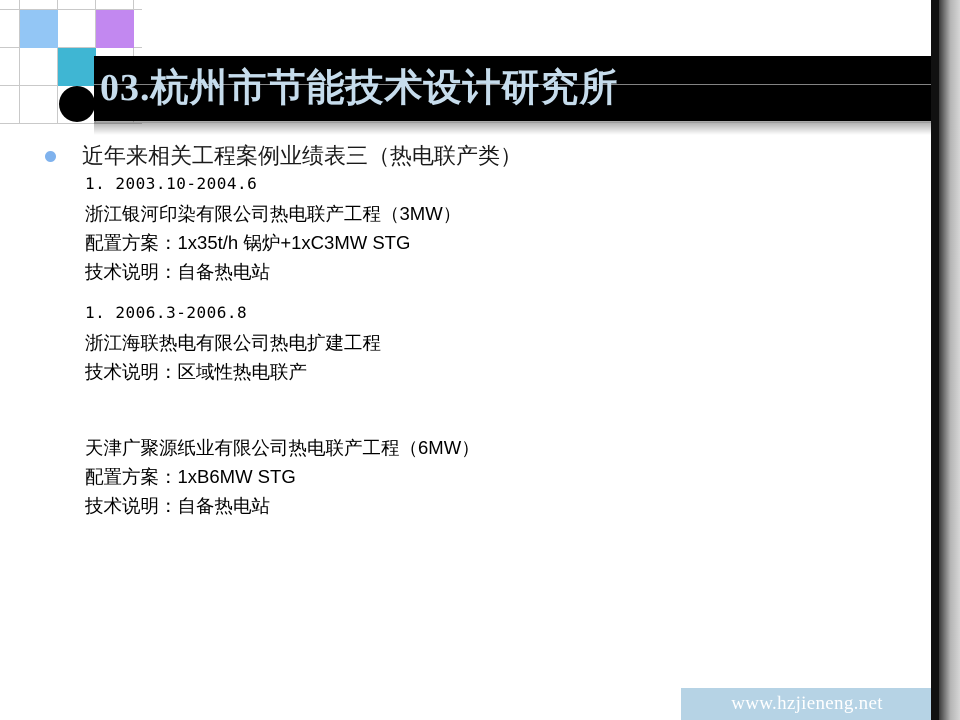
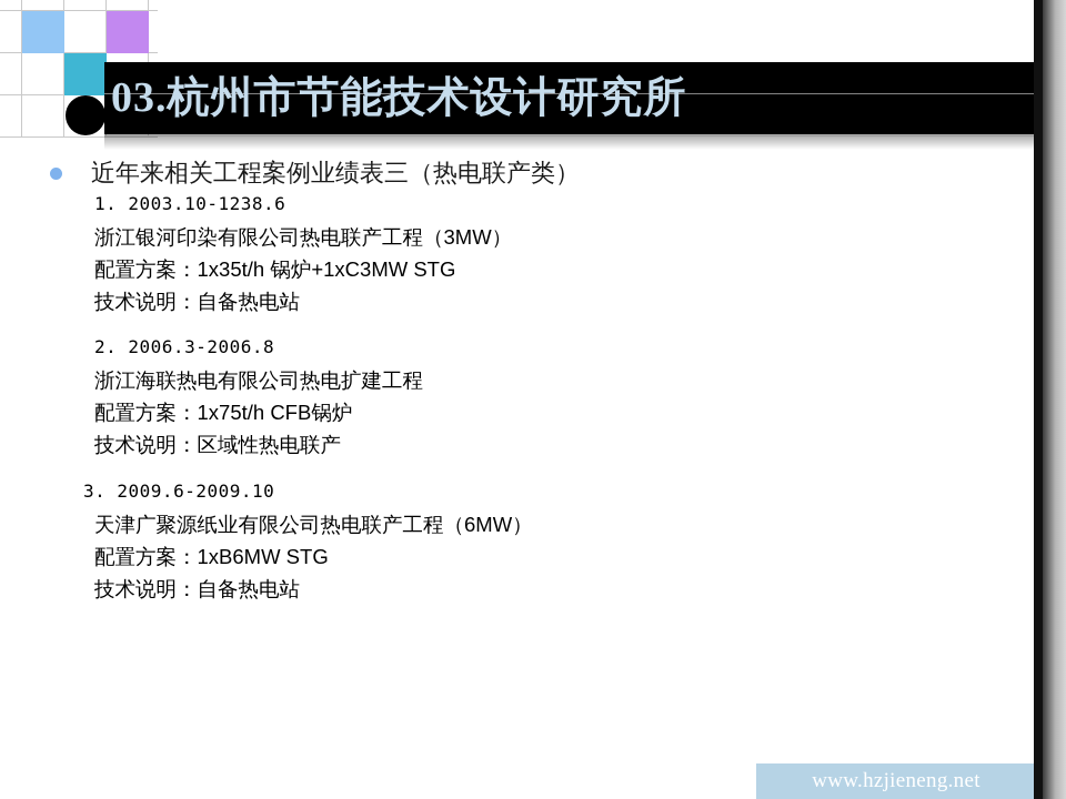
  03.杭州市节能技术设计研究所
  近年来相关工程案例业绩表三（热电联产类）
- 1. 2003.10-2004.6
+ 1. 2003.10-1238.6
  浙江银河印染有限公司热电联产工程（3MW）
  配置方案：1x35t/h 锅炉+1xC3MW STG
  技术说明：自备热电站
- 1. 2006.3-2006.8
+ 2. 2006.3-2006.8
  浙江海联热电有限公司热电扩建工程
+ 配置方案：1x75t/h CFB锅炉
  技术说明：区域性热电联产
+ 3. 2009.6-2009.10
  天津广聚源纸业有限公司热电联产工程（6MW）
  配置方案：1xB6MW STG
  技术说明：自备热电站
  www.hzjieneng.net
